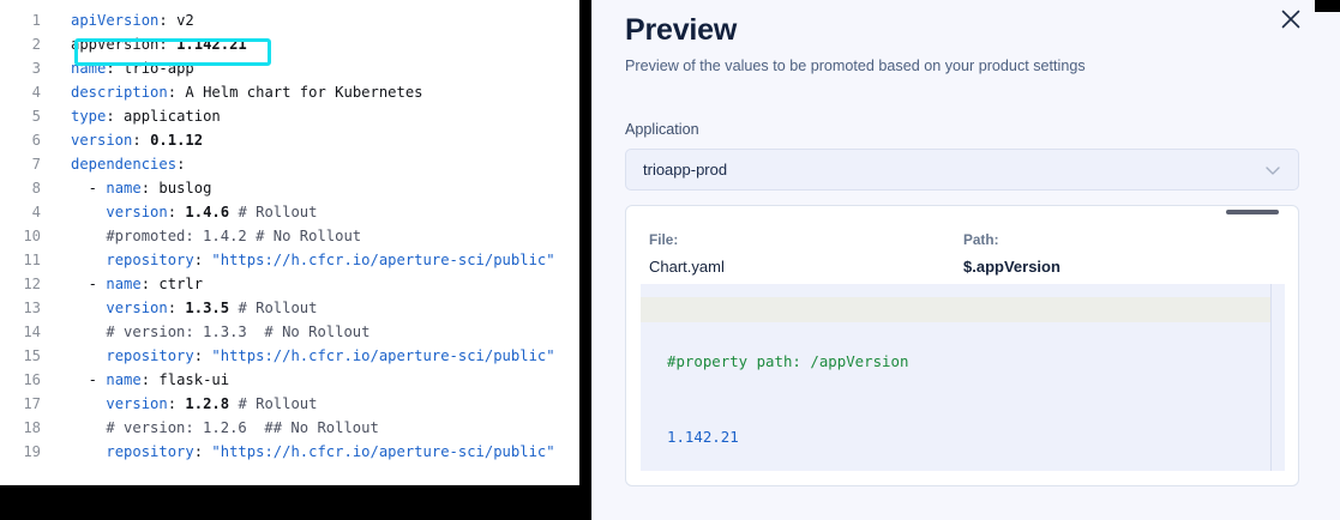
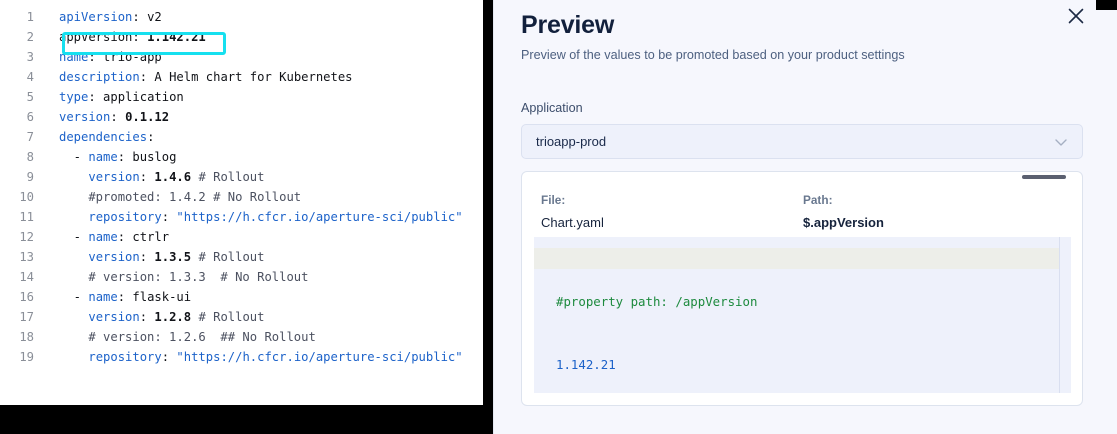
  1 apiVersion: v2
  2 appVersion: 1.142.21
  3 name: trio-app
  4 description: A Helm chart for Kubernetes
  5 type: application
  6 version: 0.1.12
  7 dependencies:
  8 - name: buslog
- 4 version: 1.4.6 # Rollout
+ 9 version: 1.4.6 # Rollout
  10 #promoted: 1.4.2 # No Rollout
  11 repository: "https://h.cfcr.io/aperture-sci/public"
  12 - name: ctrlr
  13 version: 1.3.5 # Rollout
  14 # version: 1.3.3 # No Rollout
- 15 repository: "https://h.cfcr.io/aperture-sci/public"
  16 - name: flask-ui
  17 version: 1.2.8 # Rollout
  18 # version: 1.2.6 ## No Rollout
  19 repository: "https://h.cfcr.io/aperture-sci/public"
  Preview
  Preview of the values to be promoted based on your product settings
  Application
  trioapp-prod
  File:
  Chart.yaml
  Path:
  $.appVersion
  #property path: /appVersion
  1.142.21
